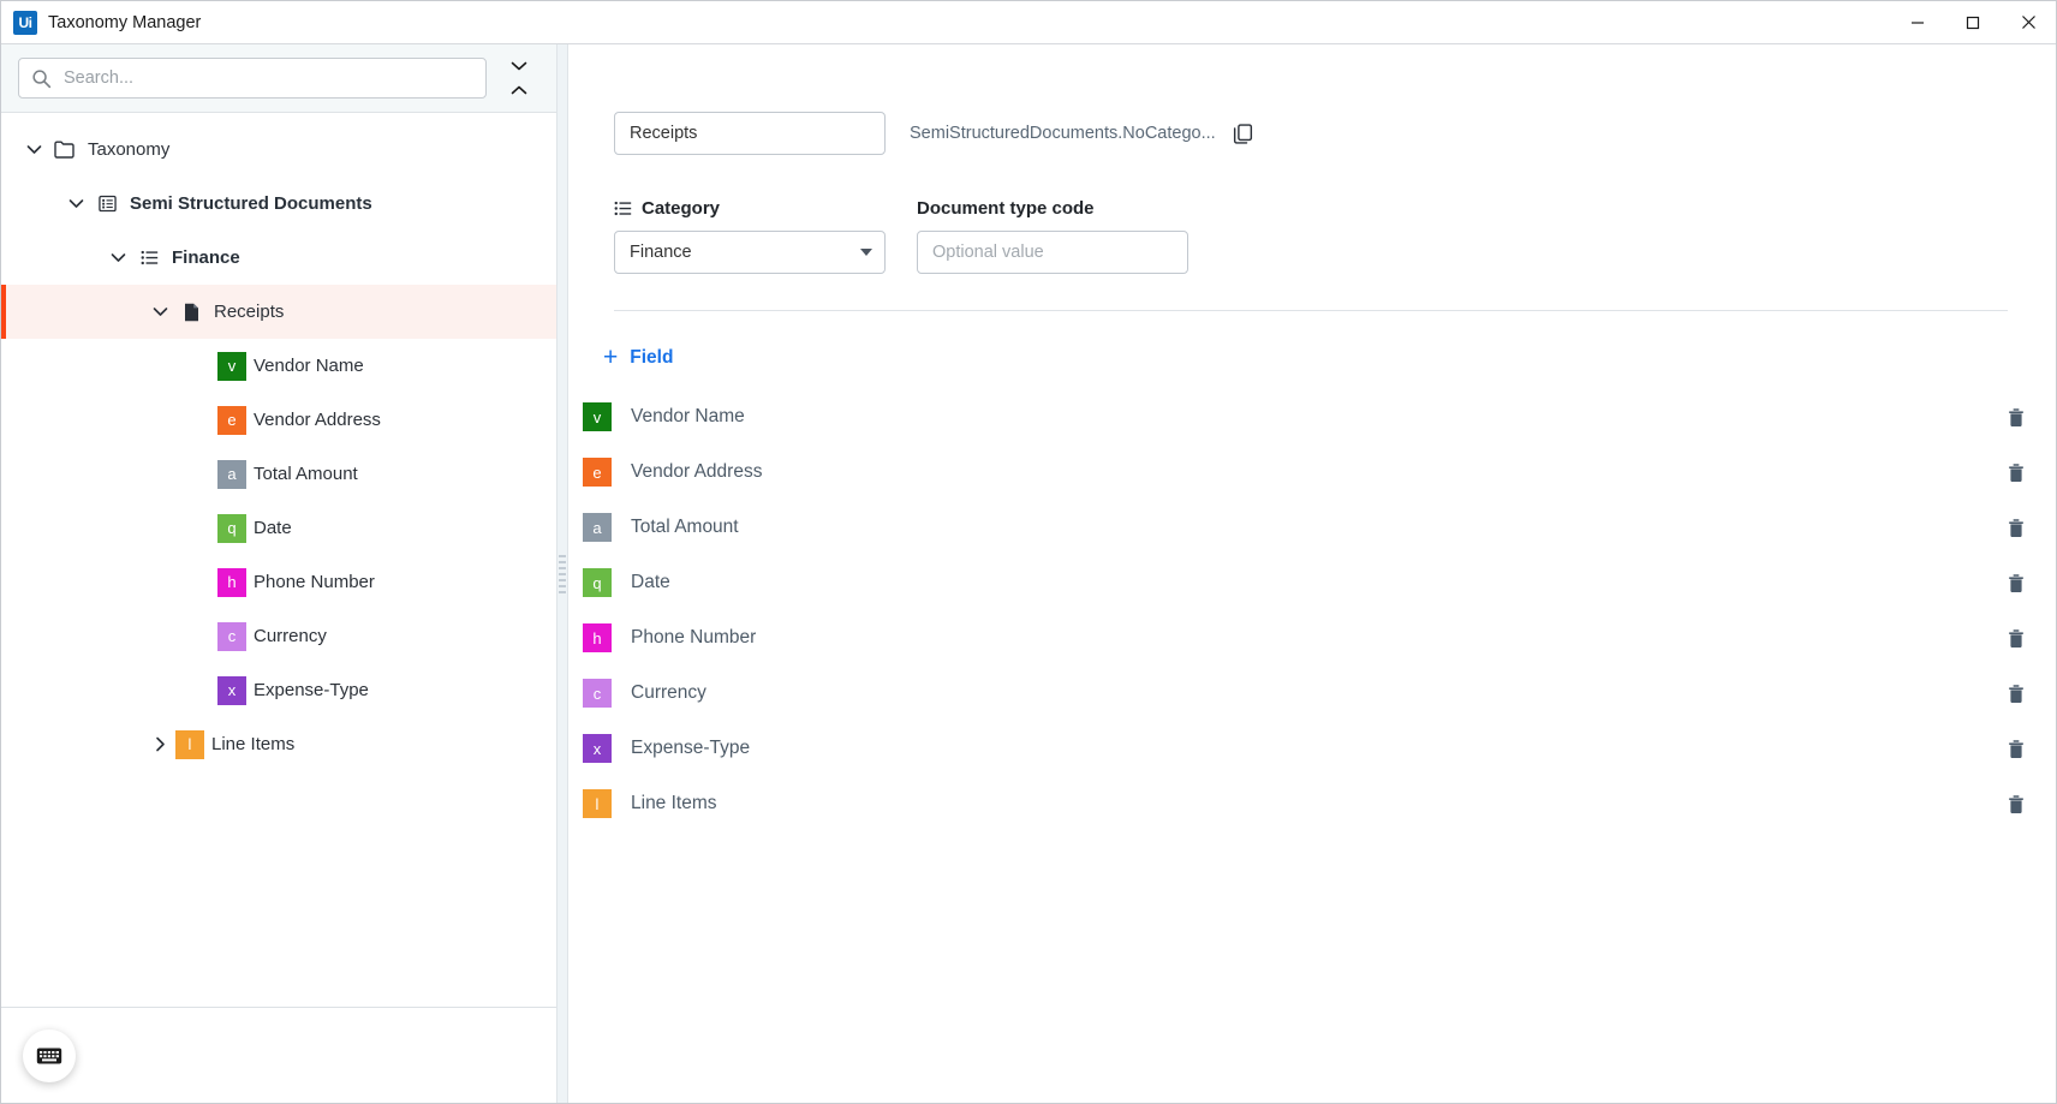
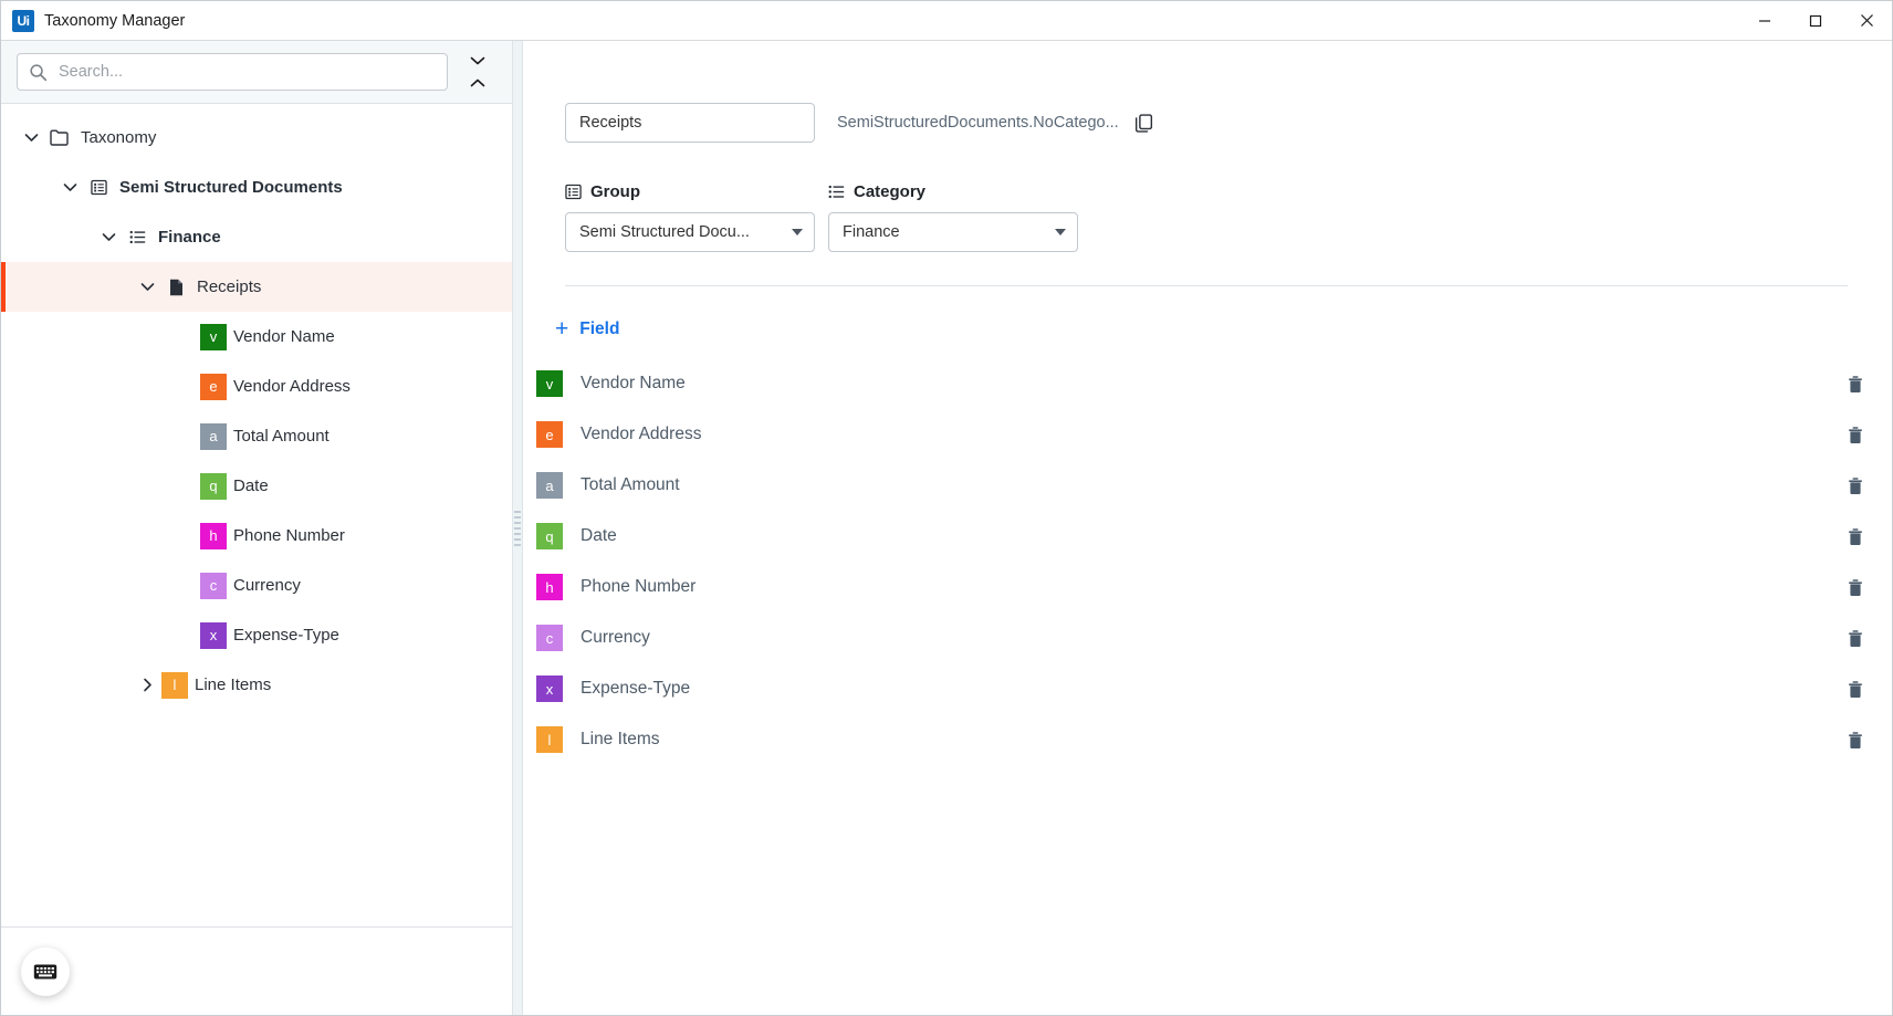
  Ui
  Taxonomy Manager
  Search...
  Taxonomy
  Semi Structured Documents
  Finance
  Receipts
  v
  Vendor Name
  e
  Vendor Address
  a
  Total Amount
  q
  Date
  h
  Phone Number
  c
  Currency
  x
  Expense-Type
  l
  Line Items
  Receipts
  SemiStructuredDocuments.NoCatego...
+ Group
+ Semi Structured Docu...
  Category
  Finance
- Document type code
- Optional value
  +
  Field
  v
  Vendor Name
  e
  Vendor Address
  a
  Total Amount
  q
  Date
  h
  Phone Number
  c
  Currency
  x
  Expense-Type
  l
  Line Items
